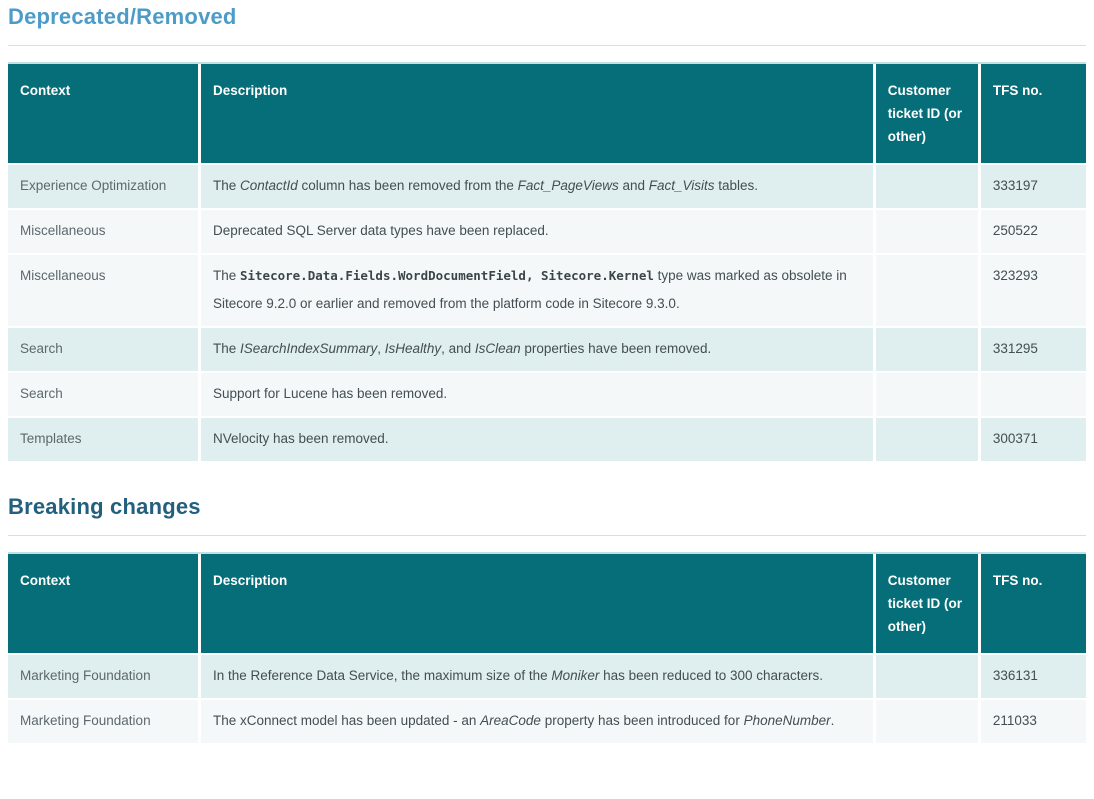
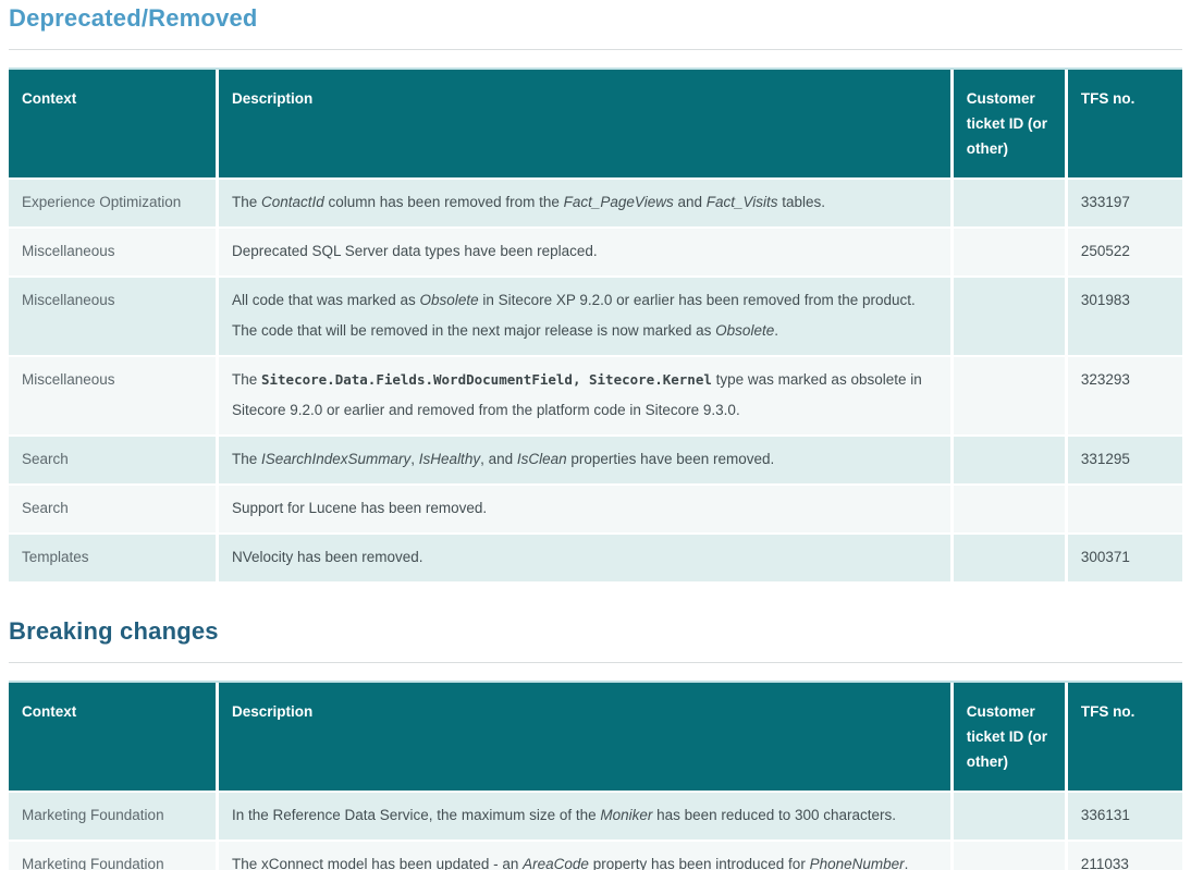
  Deprecated/Removed
  Context	Description	Customer ticket ID (or other)	TFS no.
  Experience Optimization	The ContactId column has been removed from the Fact_PageViews and Fact_Visits tables.		333197
  Miscellaneous	Deprecated SQL Server data types have been replaced.		250522
+ Miscellaneous	All code that was marked as Obsolete in Sitecore XP 9.2.0 or earlier has been removed from the product. The code that will be removed in the next major release is now marked as Obsolete.		301983
  Miscellaneous	The Sitecore.Data.Fields.WordDocumentField, Sitecore.Kernel type was marked as obsolete in Sitecore 9.2.0 or earlier and removed from the platform code in Sitecore 9.3.0.		323293
  Search	The ISearchIndexSummary, IsHealthy, and IsClean properties have been removed.		331295
  Search	Support for Lucene has been removed.
  Templates	NVelocity has been removed.		300371
  Breaking changes
  Context	Description	Customer ticket ID (or other)	TFS no.
  Marketing Foundation	In the Reference Data Service, the maximum size of the Moniker has been reduced to 300 characters.		336131
  Marketing Foundation	The xConnect model has been updated - an AreaCode property has been introduced for PhoneNumber.		211033
